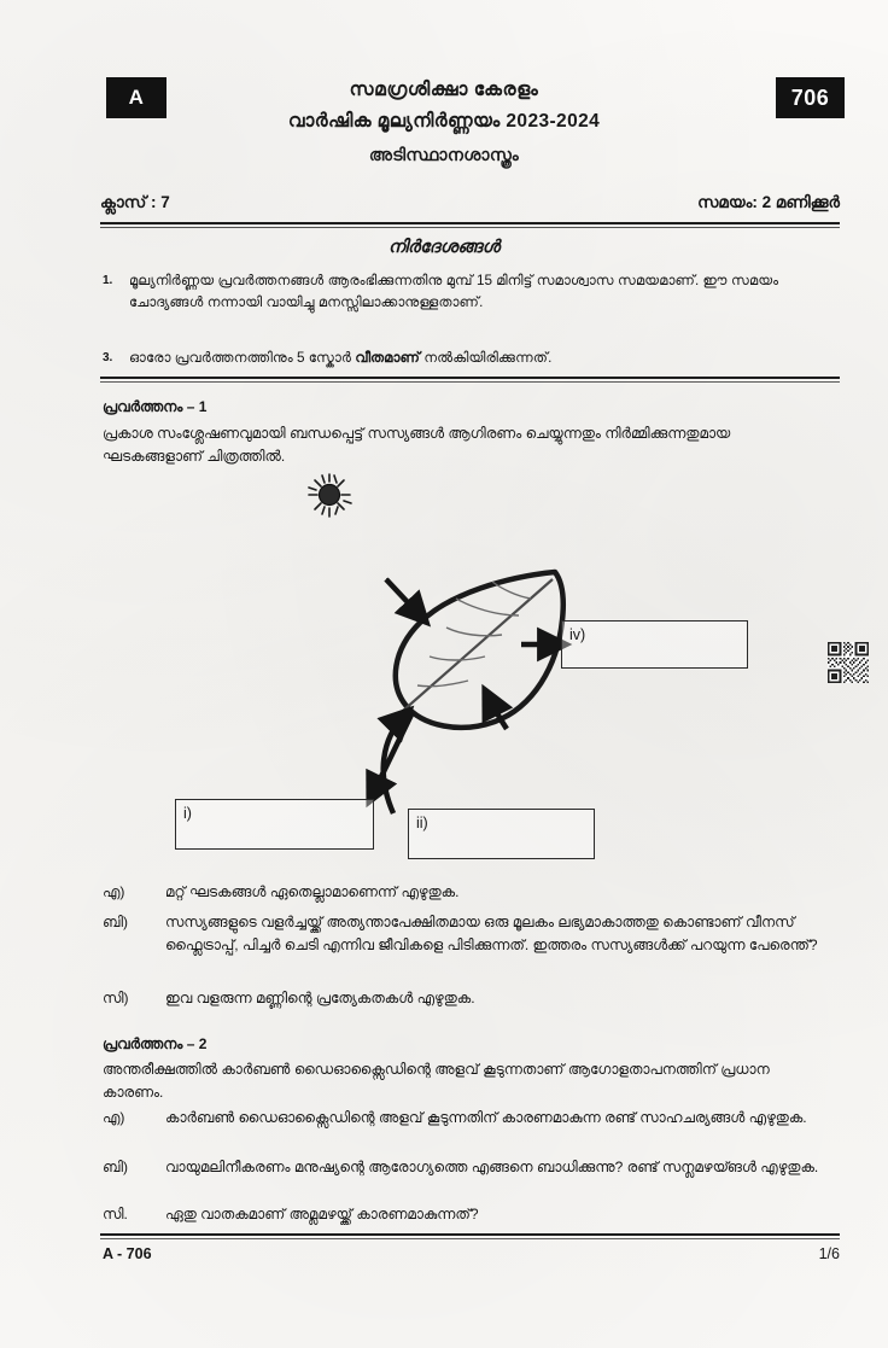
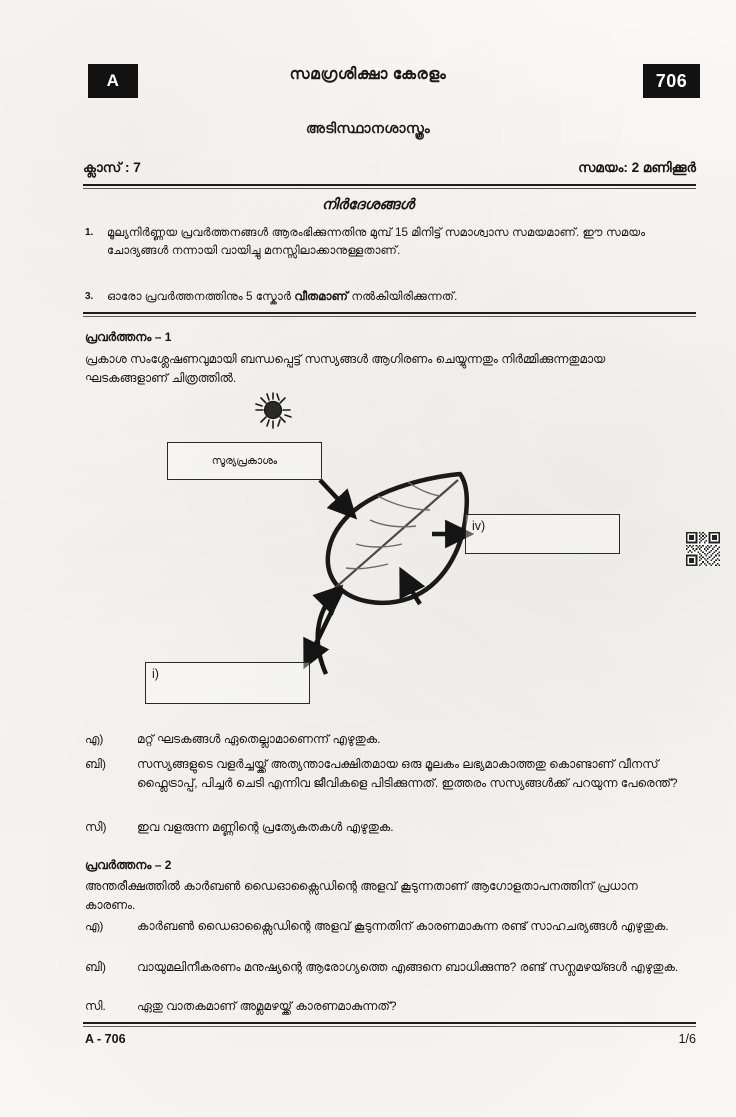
  A
  706
  സമഗ്രശിക്ഷാ കേരളം
- വാർഷിക മൂല്യനിർണ്ണയം 2023-2024
  അടിസ്ഥാനശാസ്ത്രം
  ക്ലാസ് : 7
  സമയം: 2 മണിക്കൂർ
  നിർദേശങ്ങൾ
  1.
  മൂല്യനിർണ്ണയ പ്രവർത്തനങ്ങൾ ആരംഭിക്കുന്നതിനു മുമ്പ് 15 മിനിട്ട് സമാശ്വാസ സമയമാണ്. ഈ സമയം ചോദ്യങ്ങൾ നന്നായി വായിച്ചു മനസ്സിലാക്കാനുള്ളതാണ്.
  3.
  ഓരോ പ്രവർത്തനത്തിനും 5 സ്കോർ വീതമാണ് നൽകിയിരിക്കുന്നത്.
  പ്രവർത്തനം – 1
  പ്രകാശ സംശ്ലേഷണവുമായി ബന്ധപ്പെട്ട് സസ്യങ്ങൾ ആഗിരണം ചെയ്യുന്നതും നിർമ്മിക്കുന്നതുമായ ഘടകങ്ങളാണ് ചിത്രത്തിൽ.
+ സൂര്യപ്രകാശം
  iv)
  i)
- ii)
  എ)
  മറ്റ് ഘടകങ്ങൾ ഏതെല്ലാമാണെന്ന് എഴുതുക.
  ബി)
  സസ്യങ്ങളുടെ വളർച്ചയ്ക്ക് അത്യന്താപേക്ഷിതമായ ഒരു മൂലകം ലഭ്യമാകാത്തതു കൊണ്ടാണ് വീനസ് ഫ്ലൈട്രാപ്പ്, പിച്ചർ ചെടി എന്നിവ ജീവികളെ പിടിക്കുന്നത്. ഇത്തരം സസ്യങ്ങൾക്ക് പറയുന്ന പേരെന്ത്?
  സി)
  ഇവ വളരുന്ന മണ്ണിന്റെ പ്രത്യേകതകൾ എഴുതുക.
  പ്രവർത്തനം – 2
  അന്തരീക്ഷത്തിൽ കാർബൺ ഡൈഓക്സൈഡിന്റെ അളവ് കൂടുന്നതാണ് ആഗോളതാപനത്തിന് പ്രധാന കാരണം.
  എ)
  കാർബൺ ഡൈഓക്സൈഡിന്റെ അളവ് കൂടുന്നതിന് കാരണമാകുന്ന രണ്ട് സാഹചര്യങ്ങൾ എഴുതുക.
  ബി)
  വായുമലിനീകരണം മനുഷ്യന്റെ ആരോഗ്യത്തെ എങ്ങനെ ബാധിക്കുന്നു? രണ്ട് സന്ലമഴയ്ങൾ എഴുതുക.
  സി.
  ഏതു വാതകമാണ് അമ്ലമഴയ്ക്ക് കാരണമാകുന്നത്?
  A - 706
  1/6
